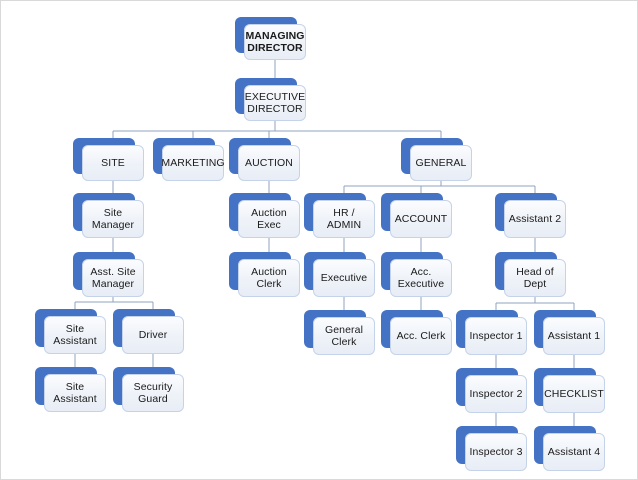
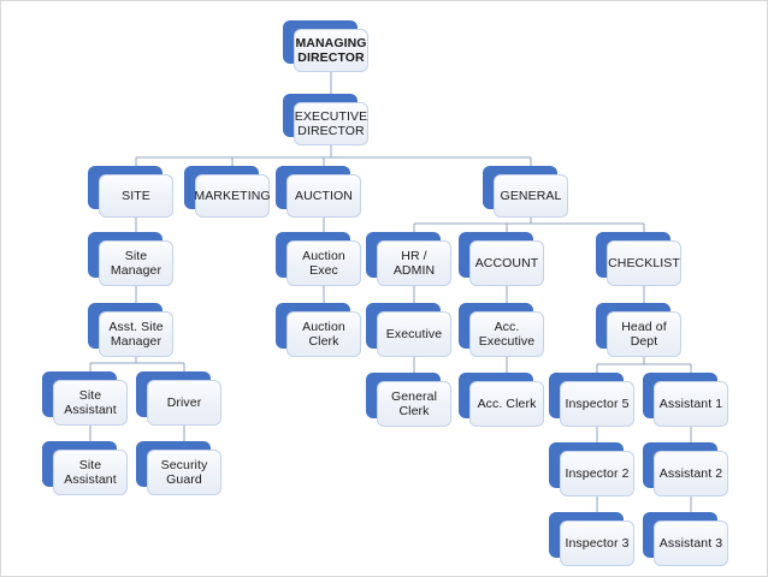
  MANAGING
  DIRECTOR
  EXECUTIVE
  DIRECTOR
  SITE
  MARKETING
  AUCTION
  GENERAL
  Site
  Manager
  Asst. Site
  Manager
  Site
  Assistant
  Driver
  Site
  Assistant
  Security
  Guard
  Auction
  Exec
  Auction
  Clerk
  HR / ADMIN
  ACCOUNT
- Assistant 2
+ CHECKLIST
  Executive
  General
  Clerk
  Acc.
  Executive
  Acc. Clerk
  Head of
  Dept
- Inspector 1
+ Inspector 5
  Assistant 1
  Inspector 2
- CHECKLIST
+ Assistant 2
  Inspector 3
- Assistant 4
+ Assistant 3
